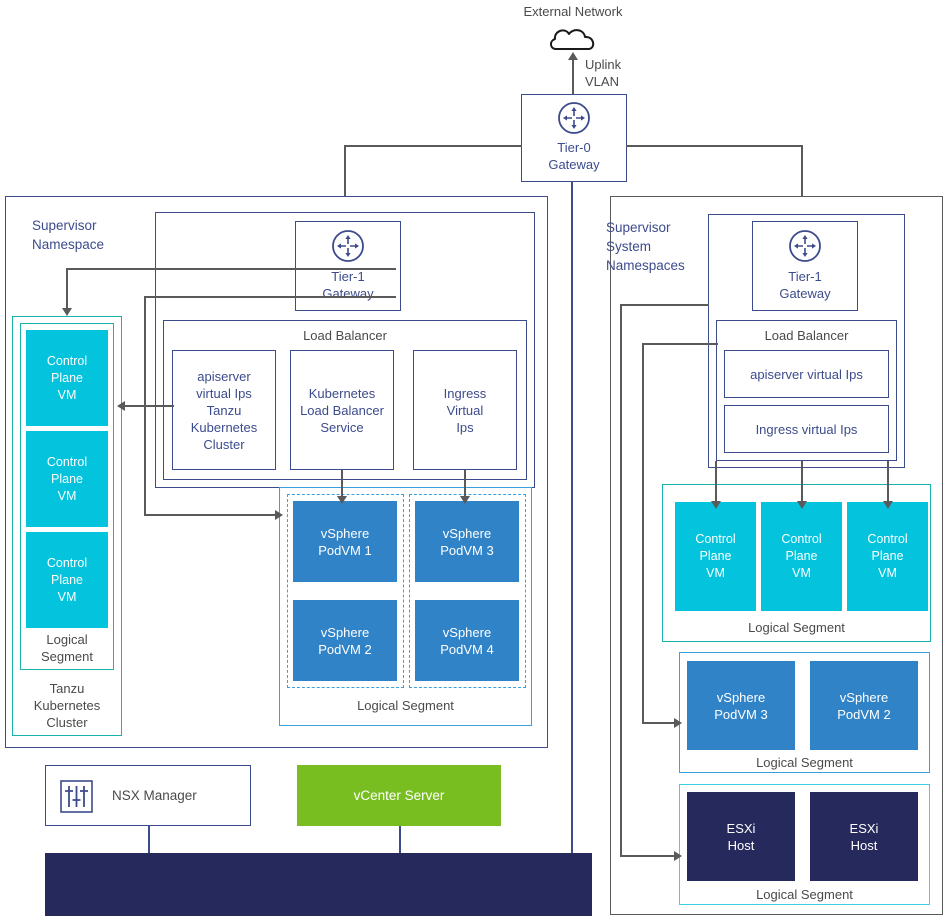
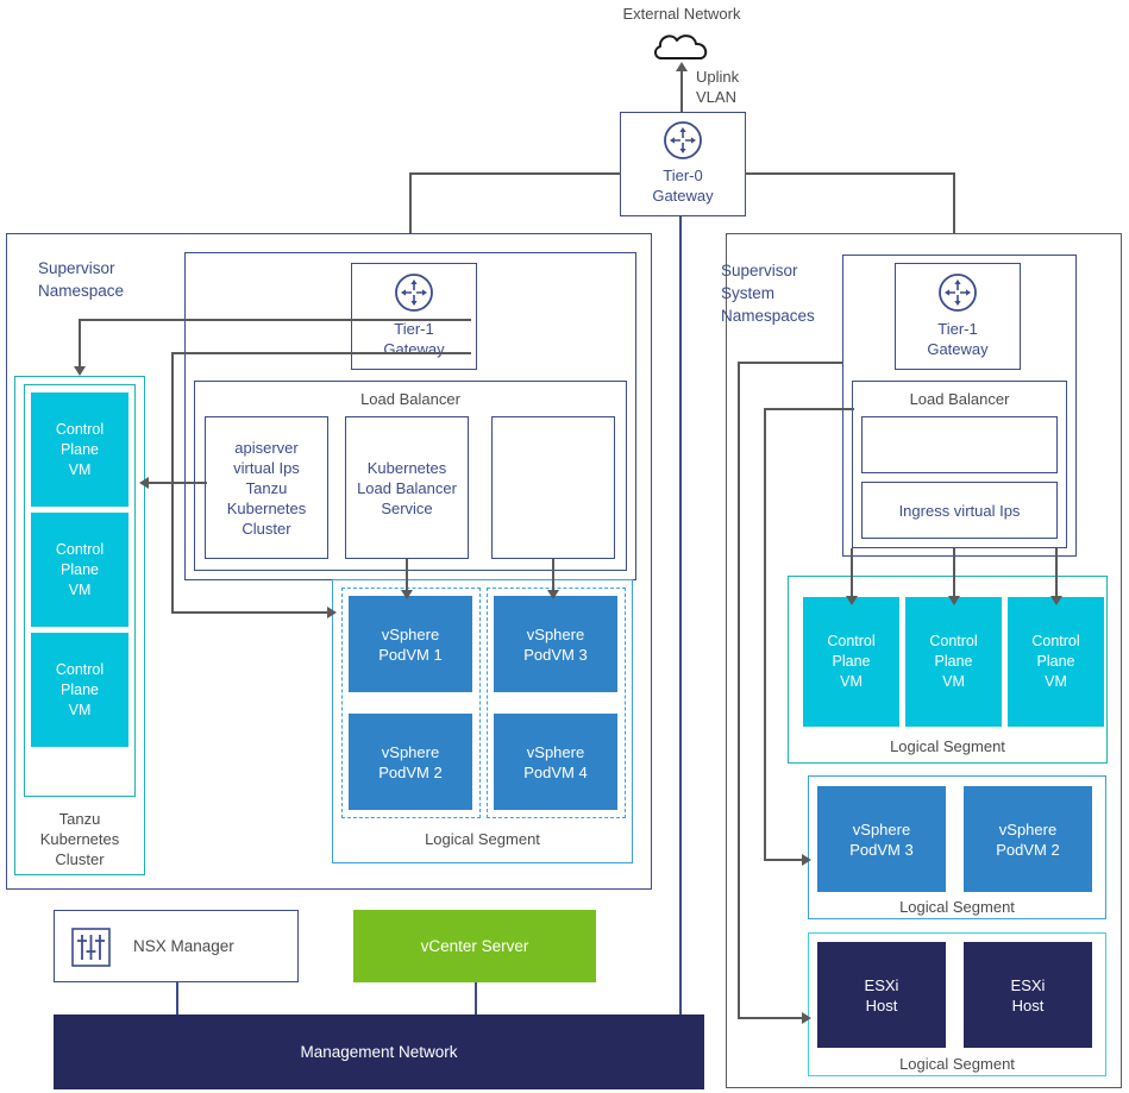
  External Network
  Uplink
  VLAN
  Tier-0
  Gateway
  Supervisor
  Namespace
  Tier-1
  Gateway
  Load Balancer
  apiserver
  virtual Ips
  Tanzu
  Kubernetes
  Cluster
  Kubernetes
  Load Balancer
  Service
- Ingress
- Virtual
- Ips
  Control
  Plane
  VM
  Control
  Plane
  VM
  Control
  Plane
  VM
- Logical
- Segment
  Tanzu
  Kubernetes
  Cluster
  vSphere
  PodVM 1
  vSphere
  PodVM 2
  vSphere
  PodVM 3
  vSphere
  PodVM 4
  Logical Segment
  Supervisor
  System
  Namespaces
  Tier-1
  Gateway
  Load Balancer
- apiserver virtual Ips
  Ingress virtual Ips
  Control
  Plane
  VM
  Control
  Plane
  VM
  Control
  Plane
  VM
  Logical Segment
  vSphere
  PodVM 3
  vSphere
  PodVM 2
  Logical Segment
  ESXi
  Host
  ESXi
  Host
  Logical Segment
  NSX Manager
  vCenter Server
+ Management Network
